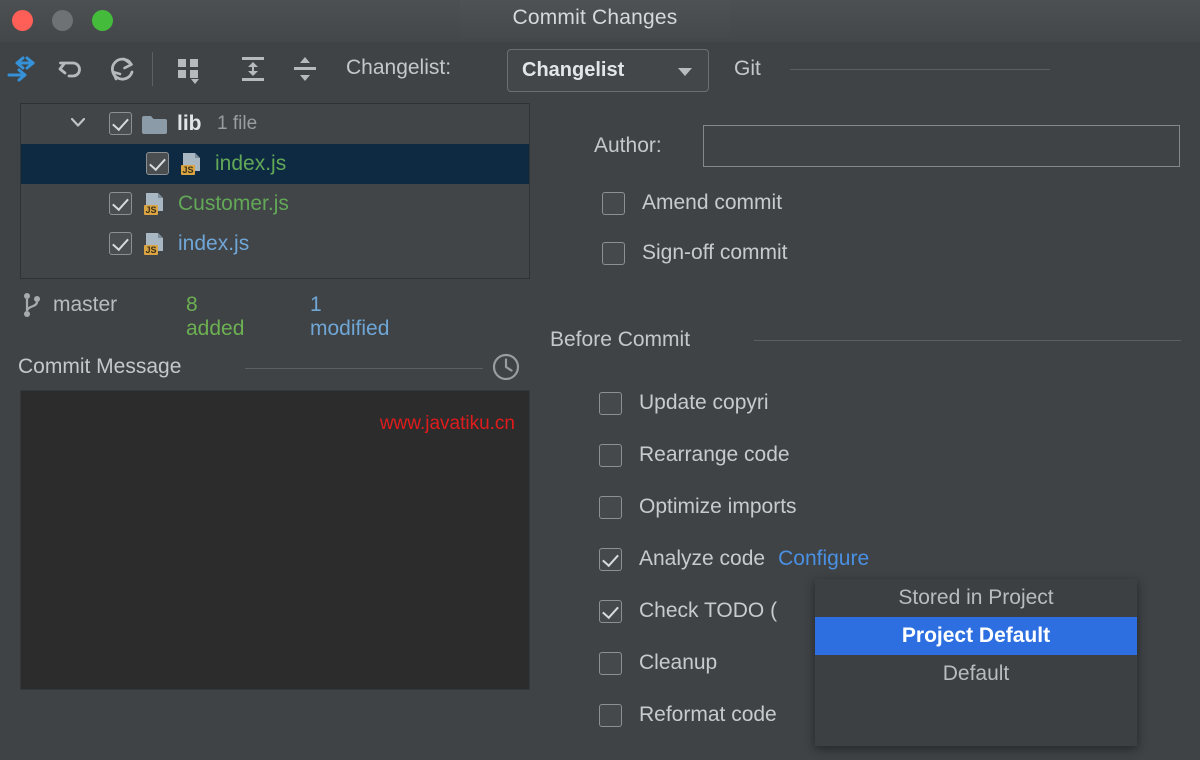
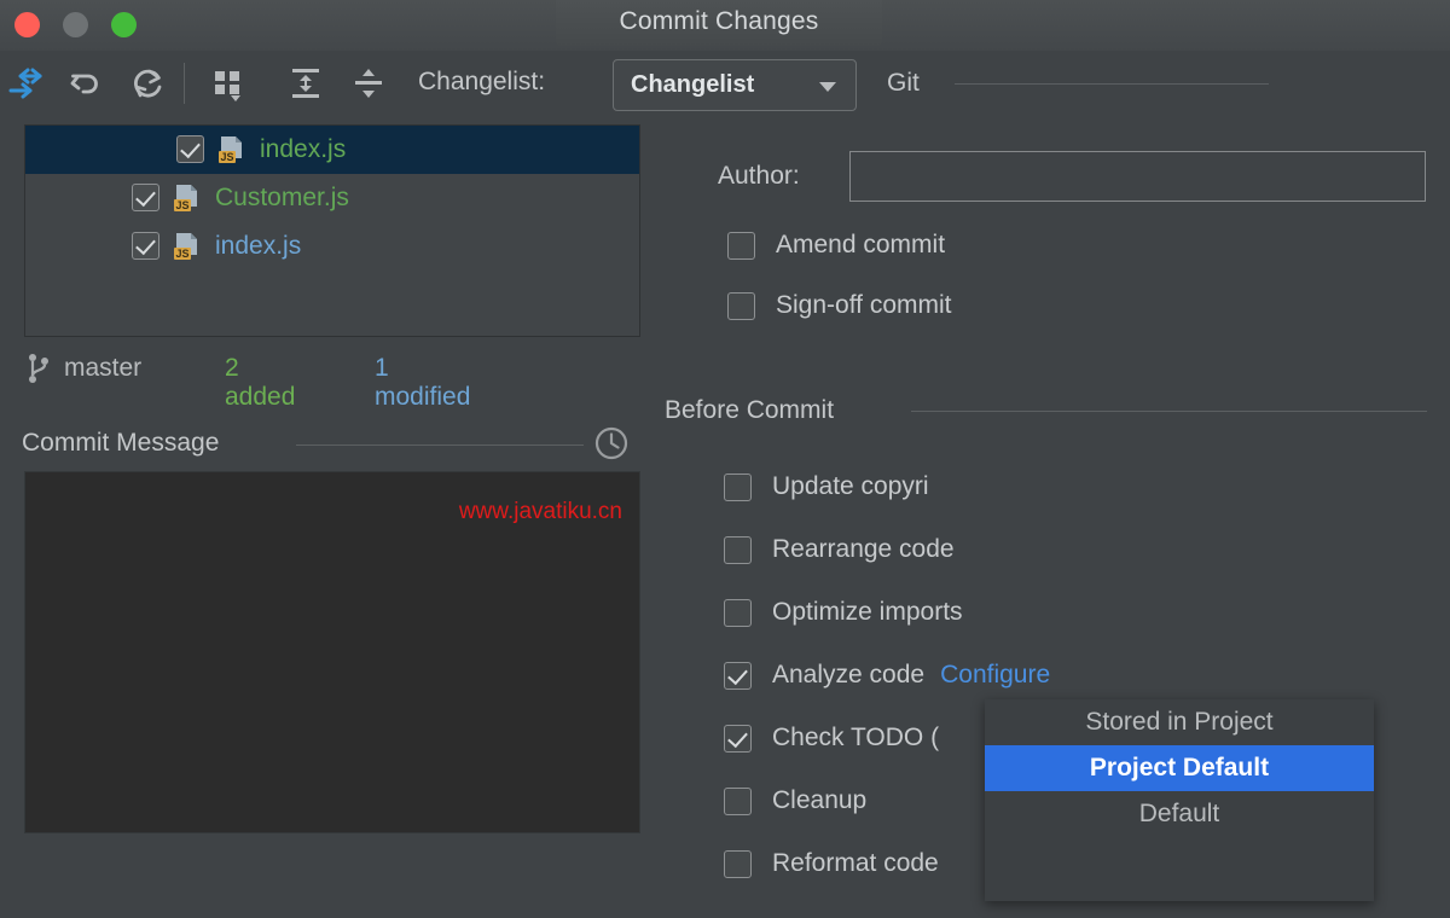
  Commit Changes
  Changelist:
  Changelist
  Git
- lib
- 1 file
  JS
  index.js
  JS
  Customer.js
  JS
  index.js
  master
- 8 added
+ 2 added
  1 modified
  Commit Message
  www.javatiku.cn
  Author:
  Amend commit
  Sign-off commit
  Before Commit
  Update copyri
  Rearrange code
  Optimize imports
  Analyze code
  Configure
  Check TODO (
  Cleanup
  Reformat code
  Stored in Project
  Project Default
  Default
